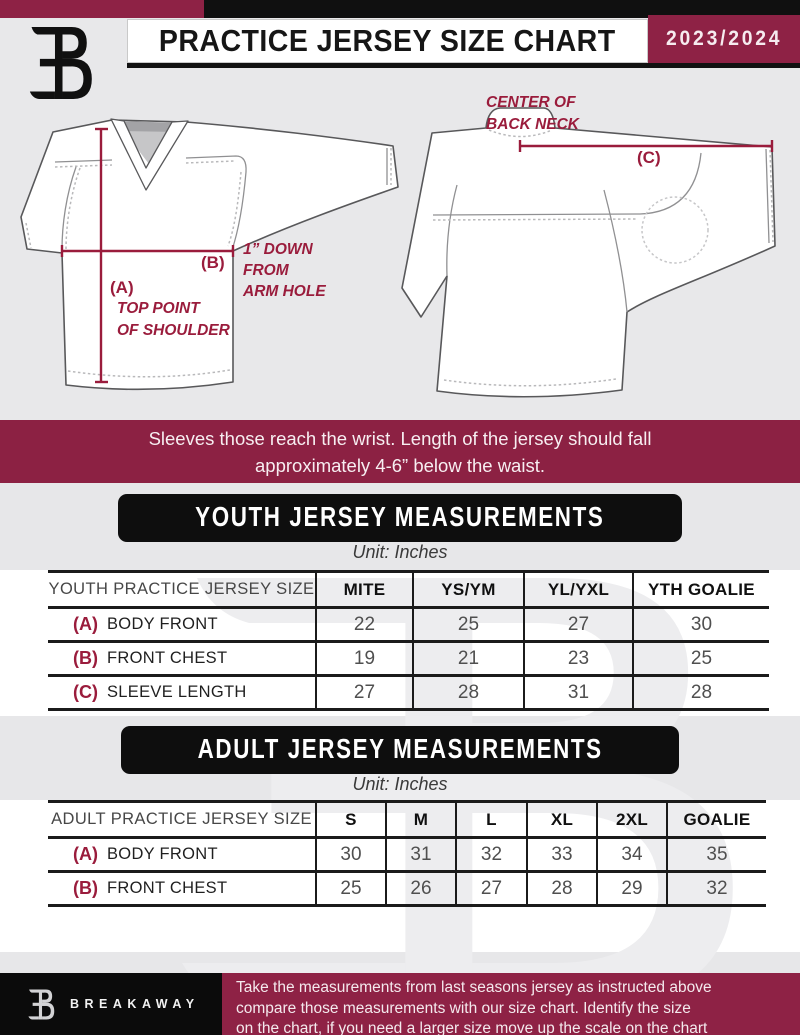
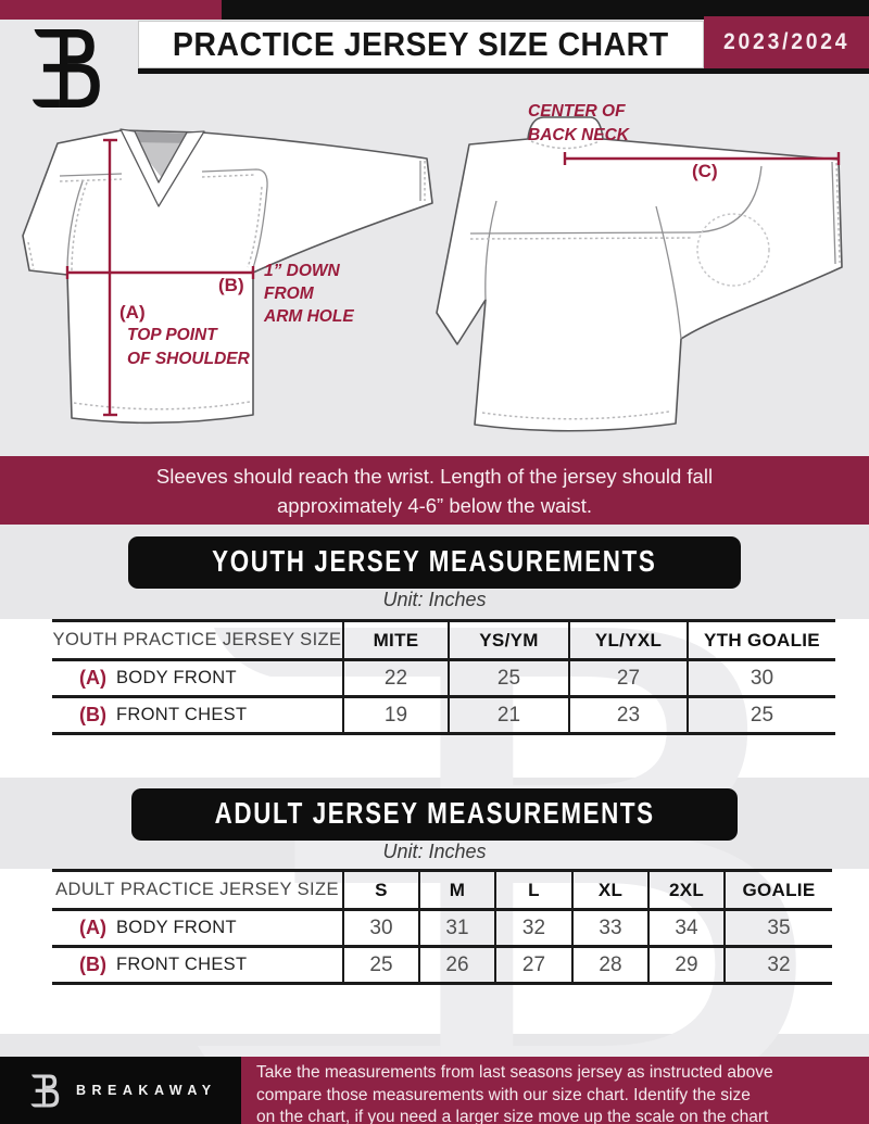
  PRACTICE JERSEY SIZE CHART
  2023/2024
  (A)
  TOP POINT
  OF SHOULDER
  (B)
  1” DOWN
  FROM
  ARM HOLE
  (C)
  CENTER OF
  BACK NECK
- Sleeves those reach the wrist. Length of the jersey should fall
+ Sleeves should reach the wrist. Length of the jersey should fall
  approximately 4-6” below the waist.
  YOUTH JERSEY MEASUREMENTS
  Unit: Inches
  YOUTH PRACTICE JERSEY SIZE	MITE	YS/YM	YL/YXL	YTH GOALIE
  (A) BODY FRONT	22	25	27	30
  (B) FRONT CHEST	19	21	23	25
- (C) SLEEVE LENGTH	27	28	31	28
  ADULT JERSEY MEASUREMENTS
  Unit: Inches
  ADULT PRACTICE JERSEY SIZE	S	M	L	XL	2XL	GOALIE
  (A) BODY FRONT	30	31	32	33	34	35
  (B) FRONT CHEST	25	26	27	28	29	32
  BREAKAWAY
  Take the measurements from last seasons jersey as instructed above
  compare those measurements with our size chart. Identify the size
  on the chart, if you need a larger size move up the scale on the chart
